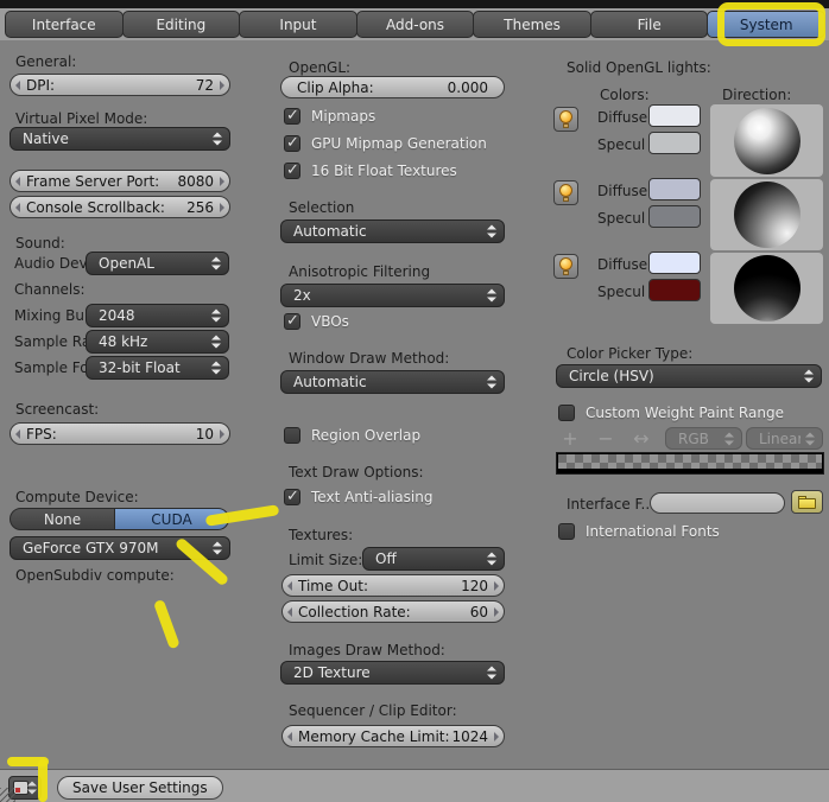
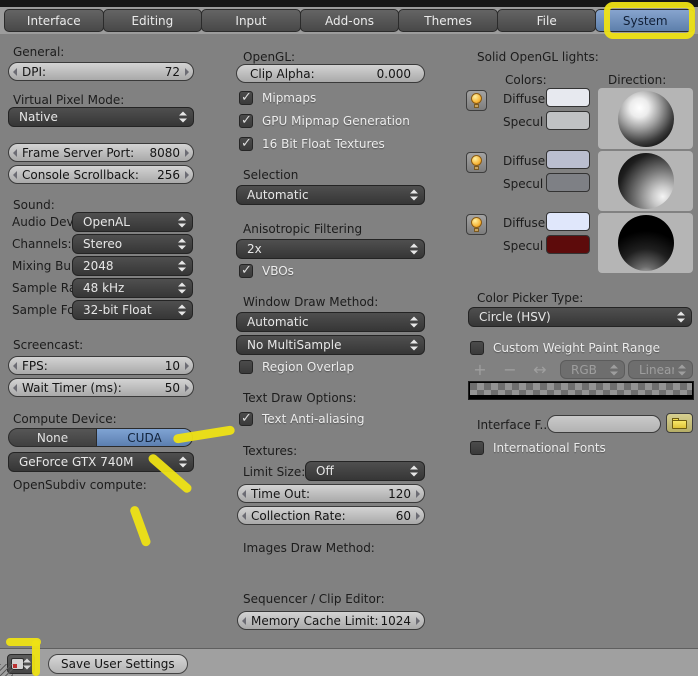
  Interface
  Editing
  Input
  Add-ons
  Themes
  File
  System
  General:
  DPI:
  72
  Virtual Pixel Mode:
  Native
  Frame Server Port:
  8080
  Console Scrollback:
  256
  Sound:
  Audio Dev
  OpenAL
  Channels:
+ Stereo
  Mixing Bu
  2048
  Sample R
  48 kHz
  Sample Fo
  32-bit Float
  Screencast:
  FPS:
  10
+ Wait Timer (ms):
+ 50
  Compute Device:
  None
  CUDA
- GeForce GTX 970M
+ GeForce GTX 740M
  OpenSubdiv compute:
  OpenGL:
  Clip Alpha:
  0.000
  Mipmaps
  GPU Mipmap Generation
  16 Bit Float Textures
  Selection
  Automatic
  Anisotropic Filtering
  2x
  VBOs
  Window Draw Method:
  Automatic
+ No MultiSample
  Region Overlap
  Text Draw Options:
  Text Anti-aliasing
  Textures:
  Limit Size:
  Off
  Time Out:
  120
  Collection Rate:
  60
  Images Draw Method:
- 2D Texture
  Sequencer / Clip Editor:
  Memory Cache Limit:
  1024
  Solid OpenGL lights:
  Colors:
  Direction:
  Diffuse
  Specul
  Diffuse
  Specul
  Diffuse
  Specul
  Color Picker Type:
  Circle (HSV)
  Custom Weight Paint Range
  +
  −
  ↔
  RGB
  Linear
  Interface F..
  International Fonts
  Save User Settings
